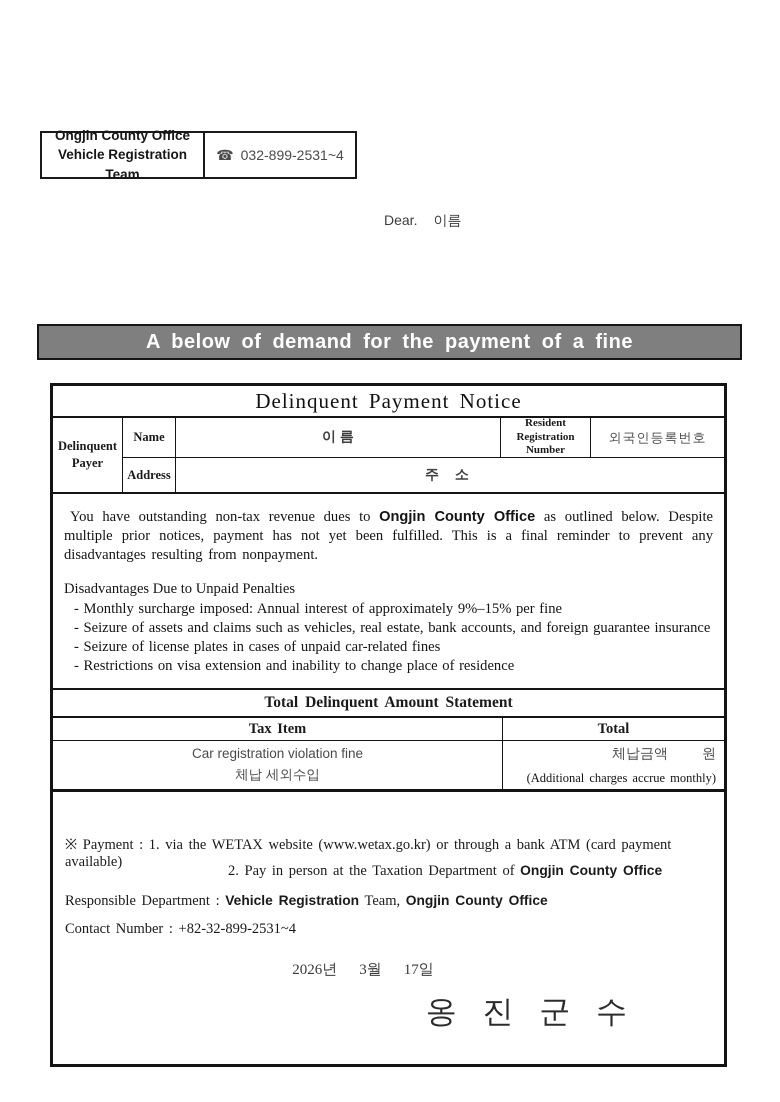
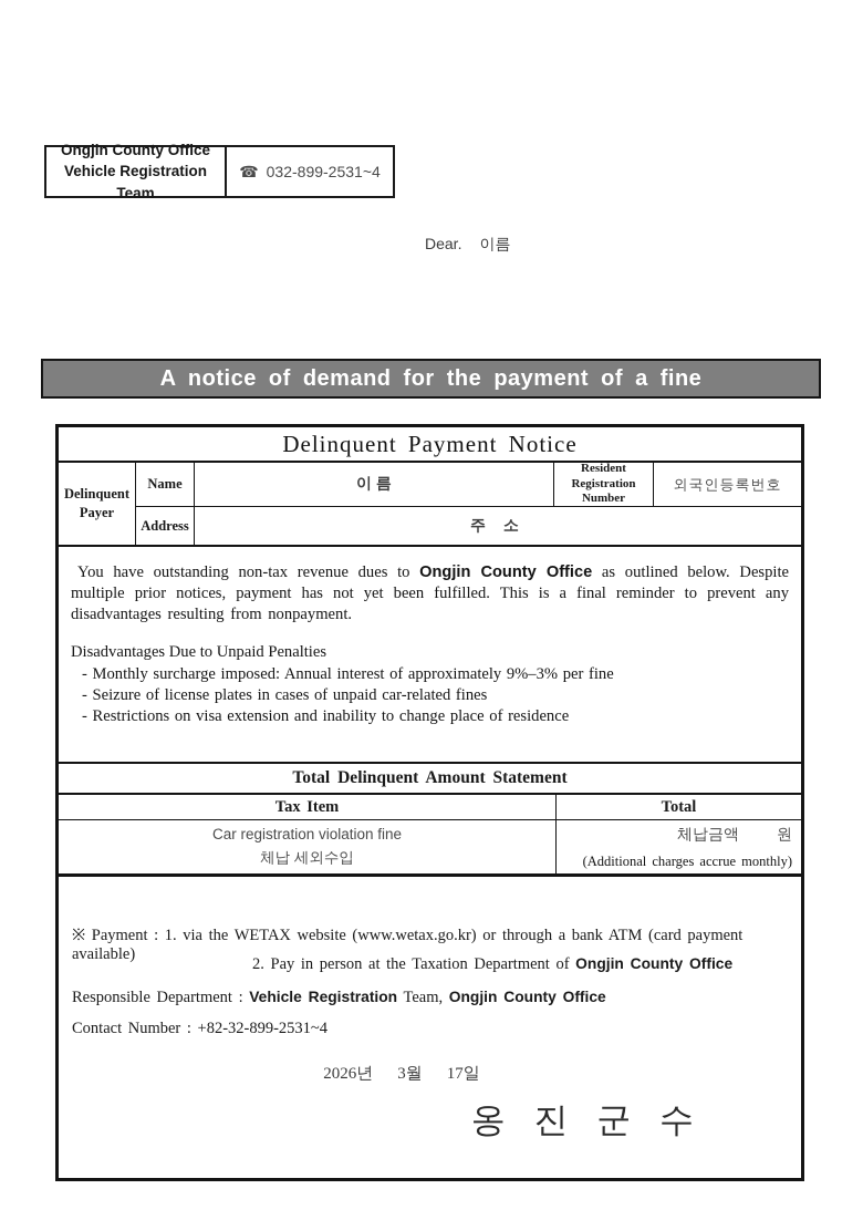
  Ongjin County Office
  Vehicle Registration Team
  ☎
  032-899-2531~4
  Dear.
  이름
- A below of demand for the payment of a fine
+ A notice of demand for the payment of a fine
  Delinquent Payment Notice
  Delinquent
  Payer
  Name
  이 름
  Resident
  Registration
  Number
  외국인등록번호
  Address
  주 소
  You have outstanding non-tax revenue dues to Ongjin County Office as outlined below. Despite multiple prior notices, payment has not yet been fulfilled. This is a final reminder to prevent any disadvantages resulting from nonpayment.
  Disadvantages Due to Unpaid Penalties
- - Monthly surcharge imposed: Annual interest of approximately 9%–15% per fine
+ - Monthly surcharge imposed: Annual interest of approximately 9%–3% per fine
- - Seizure of assets and claims such as vehicles, real estate, bank accounts, and foreign guarantee insurance
  - Seizure of license plates in cases of unpaid car-related fines
  - Restrictions on visa extension and inability to change place of residence
  Total Delinquent Amount Statement
  Tax Item
  Total
  Car registration violation fine
  체납 세외수입
  체납금액
  원
  (Additional charges accrue monthly)
  ※ Payment : 1. via the WETAX website (www.wetax.go.kr) or through a bank ATM (card payment available)
  2. Pay in person at the Taxation Department of Ongjin County Office
  Responsible Department : Vehicle Registration Team, Ongjin County Office
  Contact Number : +82-32-899-2531~4
  2026년
  3월
  17일
  옹 진 군 수
